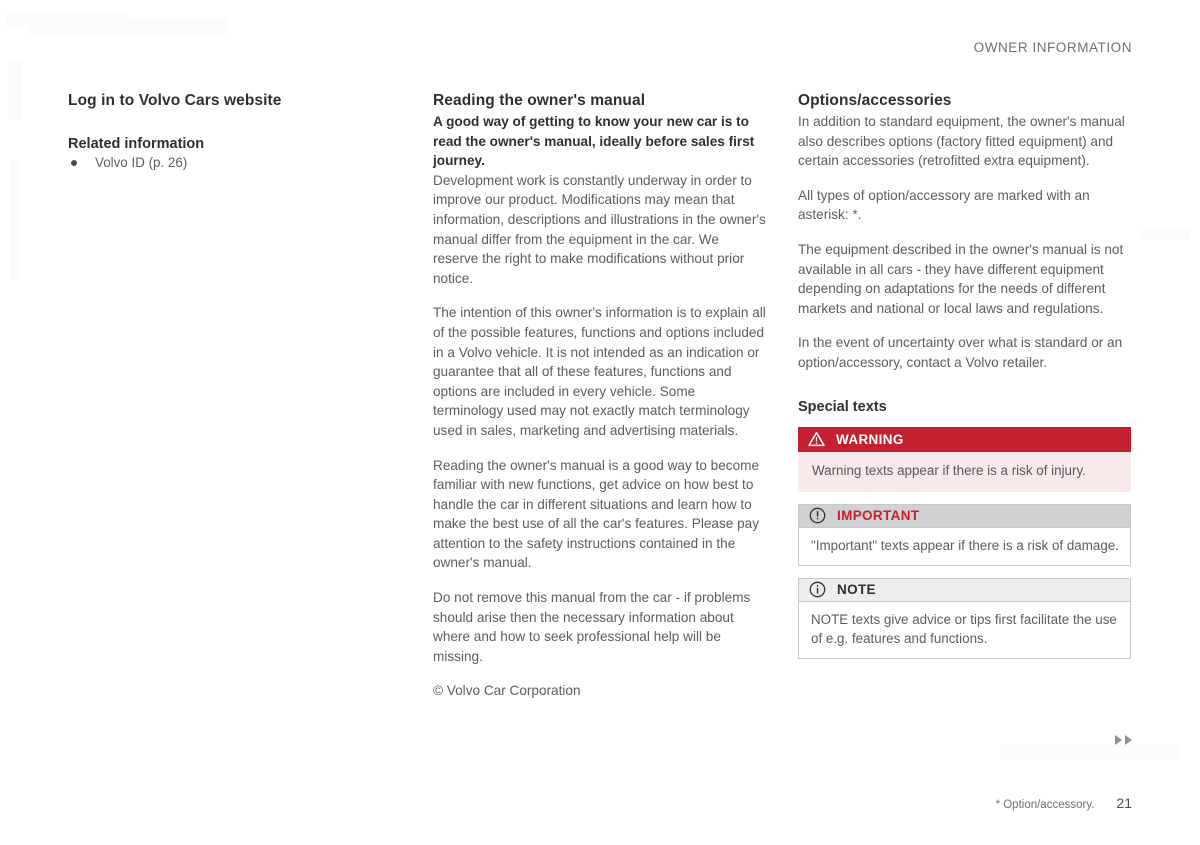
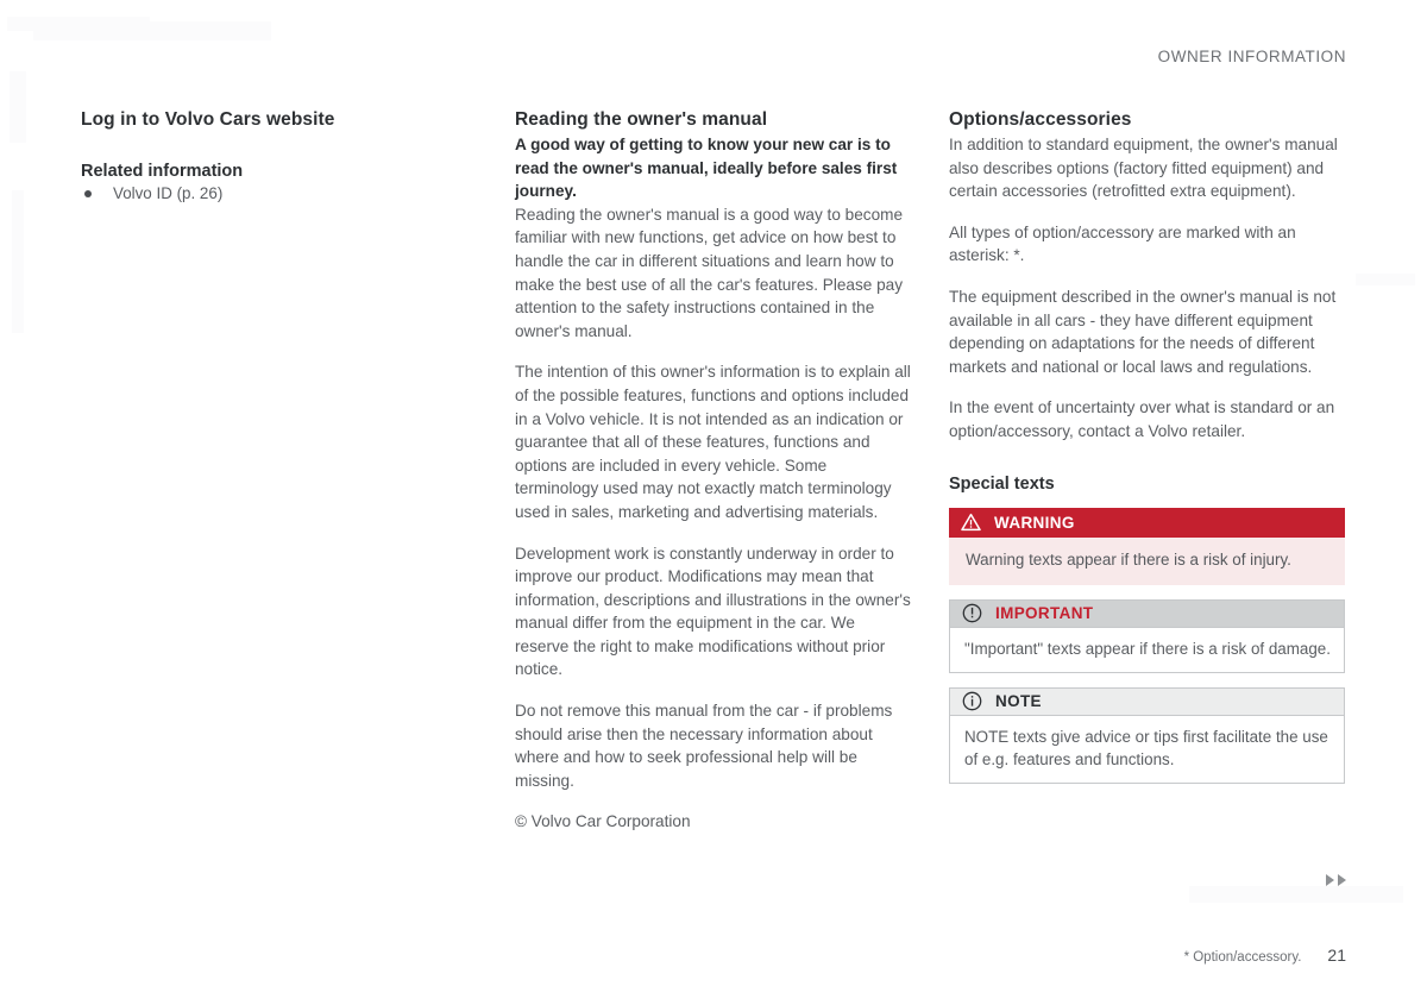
  OWNER INFORMATION
  Log in to Volvo Cars website
  Related information
  Volvo ID (p. 26)
  Reading the owner's manual
  A good way of getting to know your new car is to read the owner's manual, ideally before sales first journey.
- Development work is constantly underway in order to improve our product. Modifications may mean that information, descriptions and illustrations in the owner's manual differ from the equipment in the car. We reserve the right to make modifications without prior notice.
+ Reading the owner's manual is a good way to become familiar with new functions, get advice on how best to handle the car in different situations and learn how to make the best use of all the car's features. Please pay attention to the safety instructions contained in the owner's manual.
  The intention of this owner's information is to explain all of the possible features, functions and options included in a Volvo vehicle. It is not intended as an indication or guarantee that all of these features, functions and options are included in every vehicle. Some terminology used may not exactly match terminology used in sales, marketing and advertising materials.
- Reading the owner's manual is a good way to become familiar with new functions, get advice on how best to handle the car in different situations and learn how to make the best use of all the car's features. Please pay attention to the safety instructions contained in the owner's manual.
+ Development work is constantly underway in order to improve our product. Modifications may mean that information, descriptions and illustrations in the owner's manual differ from the equipment in the car. We reserve the right to make modifications without prior notice.
  Do not remove this manual from the car - if problems should arise then the necessary information about where and how to seek professional help will be missing.
  © Volvo Car Corporation
  Options/accessories
  In addition to standard equipment, the owner's manual also describes options (factory fitted equipment) and certain accessories (retrofitted extra equipment).
  All types of option/accessory are marked with an asterisk: *.
  The equipment described in the owner's manual is not available in all cars - they have different equipment depending on adaptations for the needs of different markets and national or local laws and regulations.
  In the event of uncertainty over what is standard or an option/accessory, contact a Volvo retailer.
  Special texts
  WARNING
  Warning texts appear if there is a risk of injury.
  IMPORTANT
  "Important" texts appear if there is a risk of damage.
  NOTE
  NOTE texts give advice or tips first facilitate the use of e.g. features and functions.
  * Option/accessory.
  21
